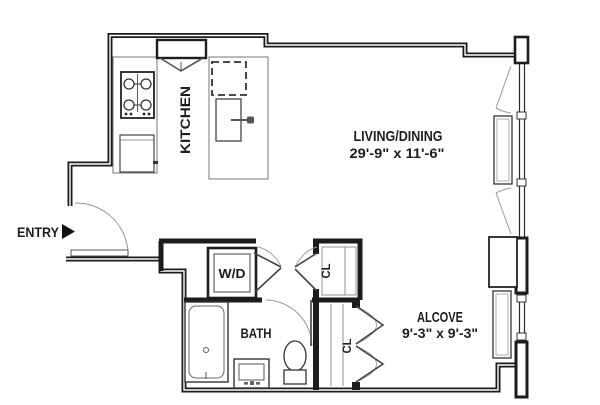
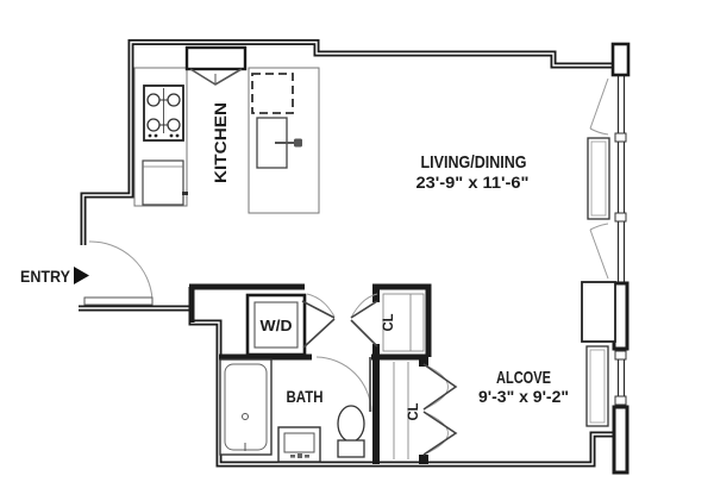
  ENTRY
  LIVING/DINING
- 29'-9" x 11'-6"
+ 23'-9" x 11'-6"
  ALCOVE
- 9'-3" x 9'-3"
+ 9'-3" x 9'-2"
  BATH
  W/D
